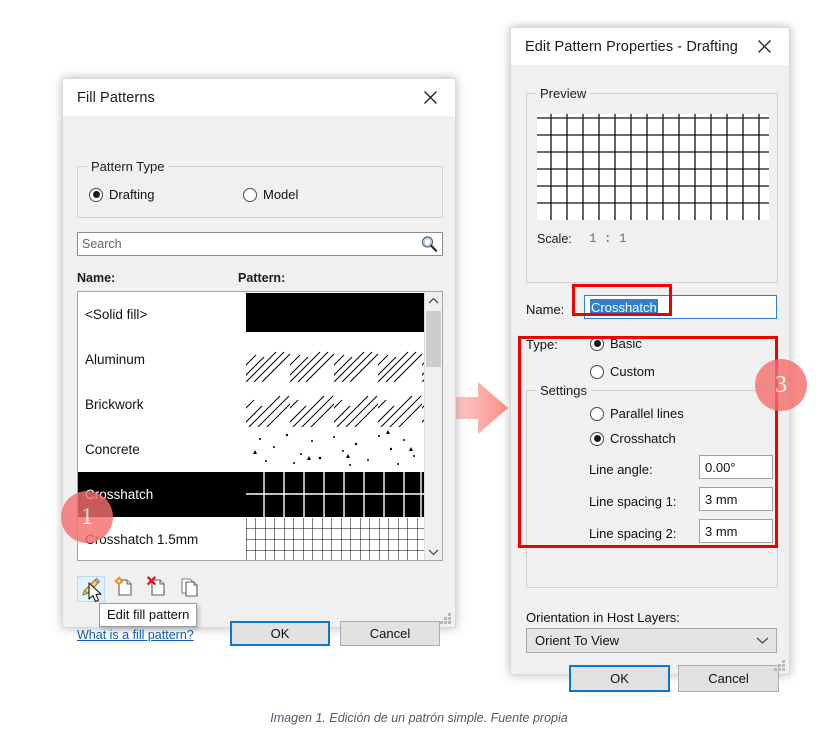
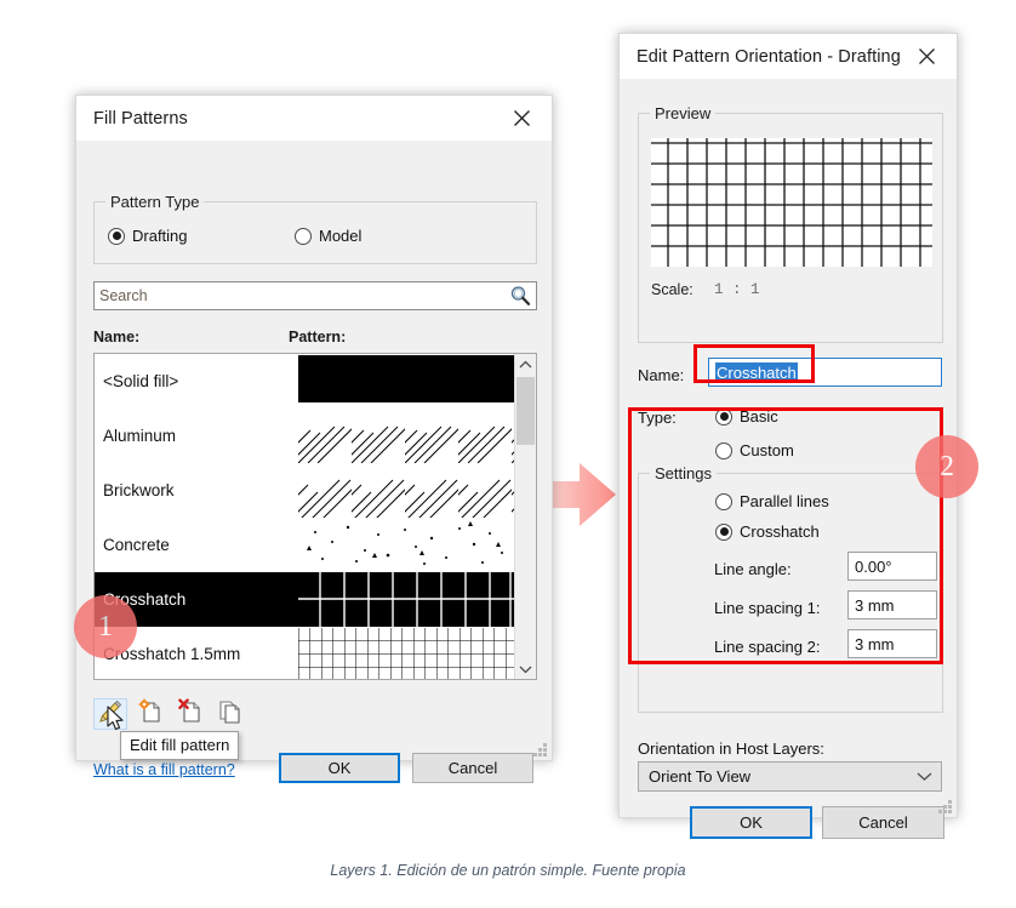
  Fill Patterns
  Pattern Type
  Drafting
  Model
  Search
  Name:
  Pattern:
  <Solid fill>
  Aluminum
  Brickwork
  Concrete
  Crosshatch
  Crosshatch 1.5mm
  Edit fill pattern
  What is a fill pattern?
  OK
  Cancel
- Edit Pattern Properties - Drafting
+ Edit Pattern Orientation - Drafting
  Preview
  Scale:
  1 : 1
  Name:
  Crosshatch
  Type:
  Basic
  Custom
  Settings
  Parallel lines
  Crosshatch
  Line angle:
  0.00°
  Line spacing 1:
  3 mm
  Line spacing 2:
  3 mm
  Orientation in Host Layers:
  Orient To View
  OK
  Cancel
  1
- 3
+ 2
- Imagen 1. Edición de un patrón simple. Fuente propia
+ Layers 1. Edición de un patrón simple. Fuente propia
